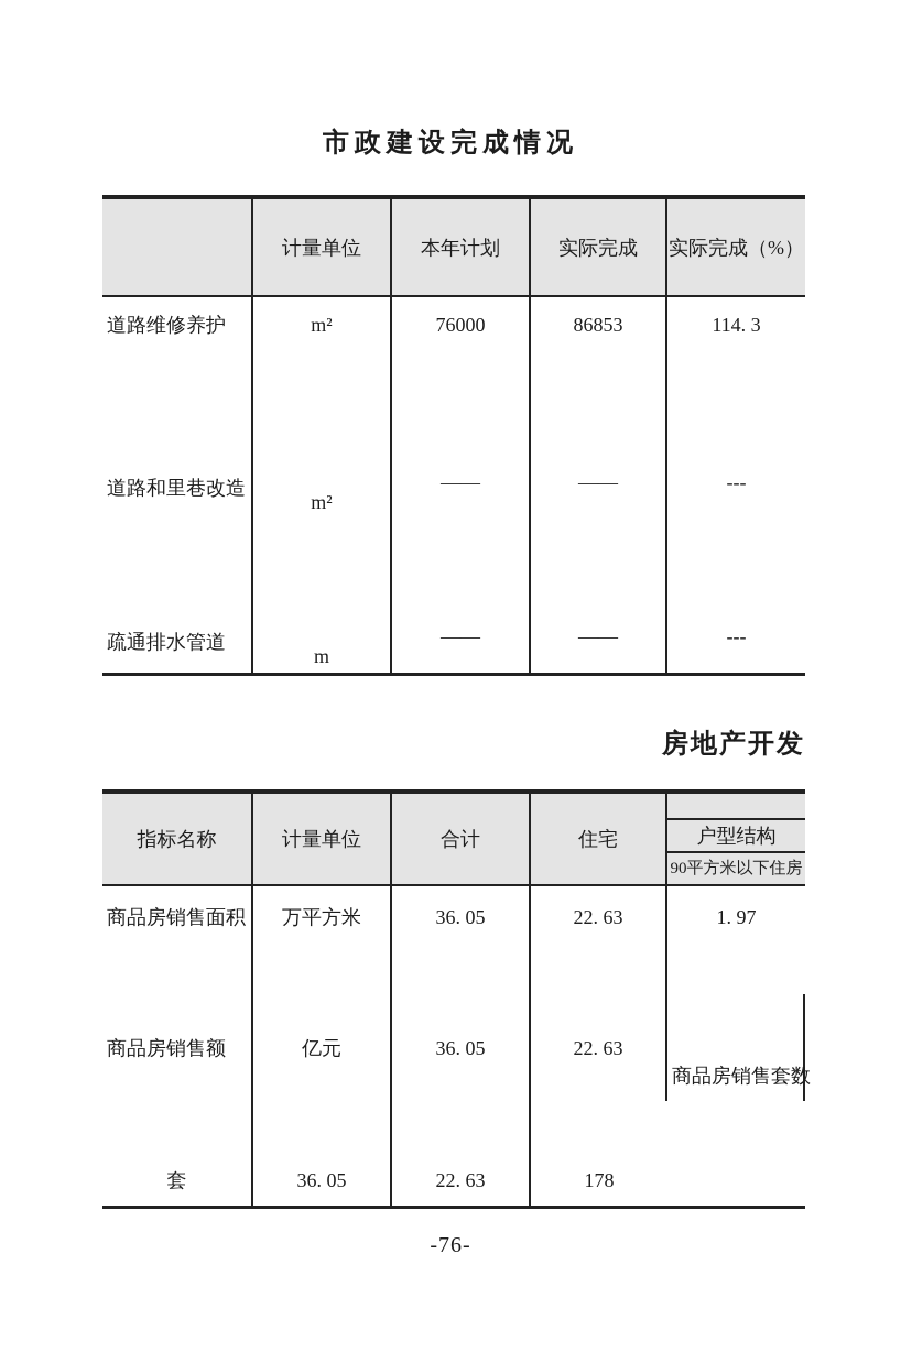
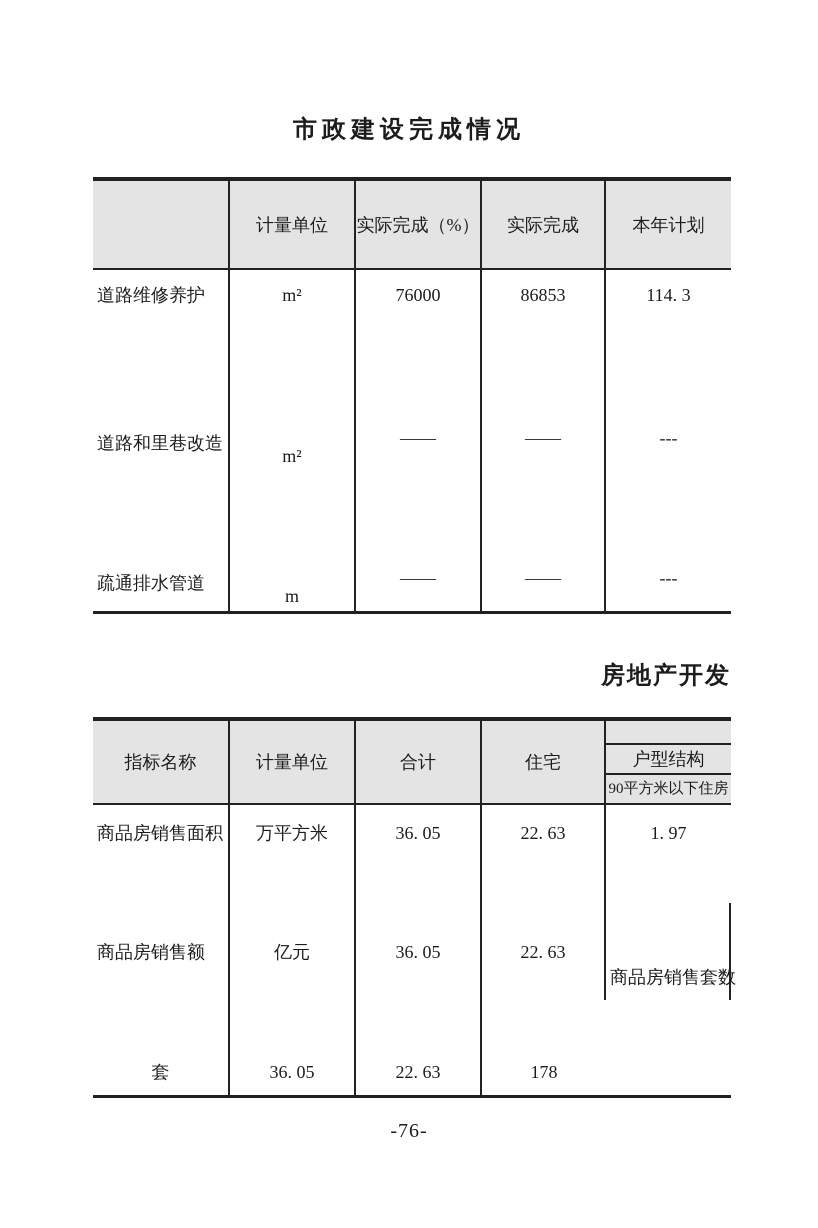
  市政建设完成情况
  计量单位
- 本年计划
+ 实际完成（%）
  实际完成
- 实际完成（%）
+ 本年计划
  道路维修养护
  m²
  76000
  86853
  114. 3
  道路和里巷改造
  m²
  ——
  ——
  ---
  疏通排水管道
  m
  ——
  ——
  ---
  房地产开发
  指标名称
  计量单位
  合计
  住宅
  户型结构
  90平方米以下住房
  商品房销售面积
  万平方米
  36. 05
  22. 63
  1. 97
  商品房销售额
  亿元
  36. 05
  22. 63
  商品房销售套数
  套
  36. 05
  22. 63
  178
  -76-
